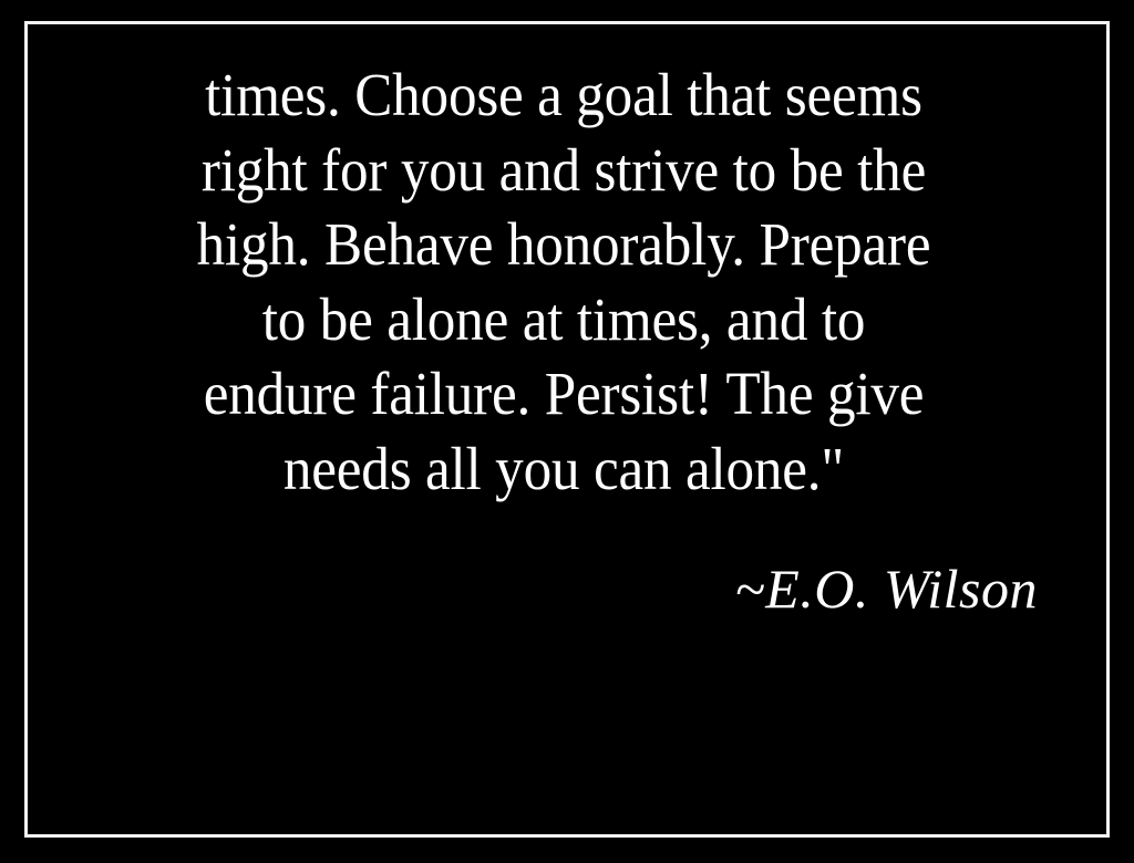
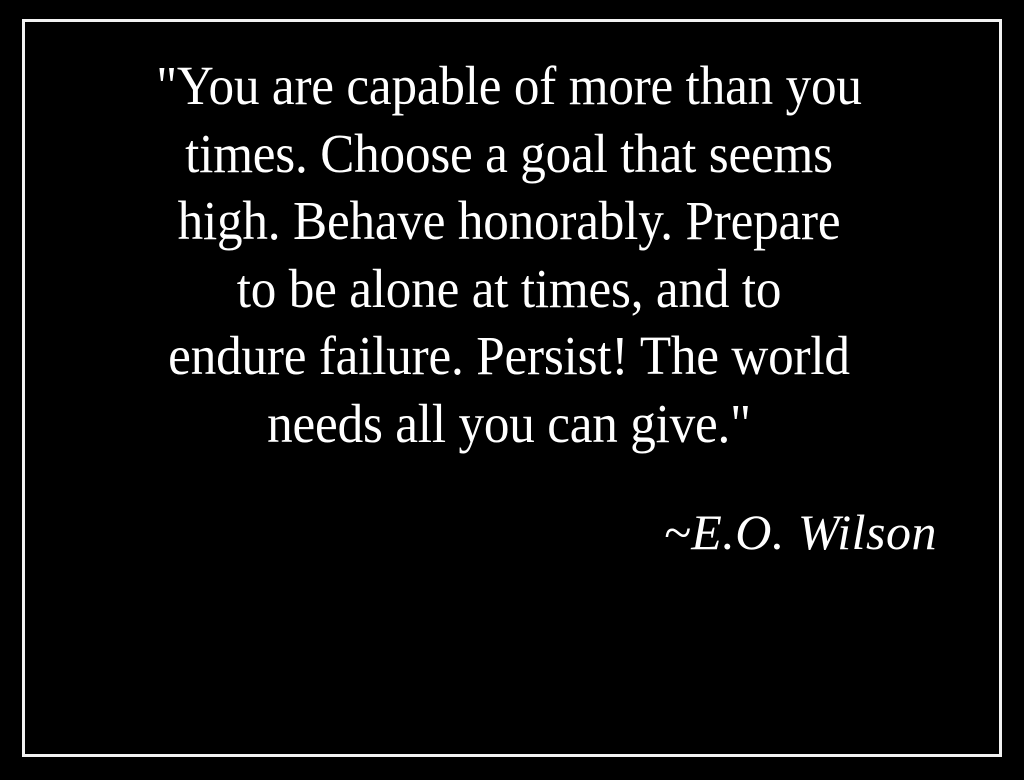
+ "You are capable of more than you
  times. Choose a goal that seems
- right for you and strive to be the
  high. Behave honorably. Prepare
  to be alone at times, and to
- endure failure. Persist! The give
+ endure failure. Persist! The world
- needs all you can alone."
+ needs all you can give."
  ~E.O. Wilson
